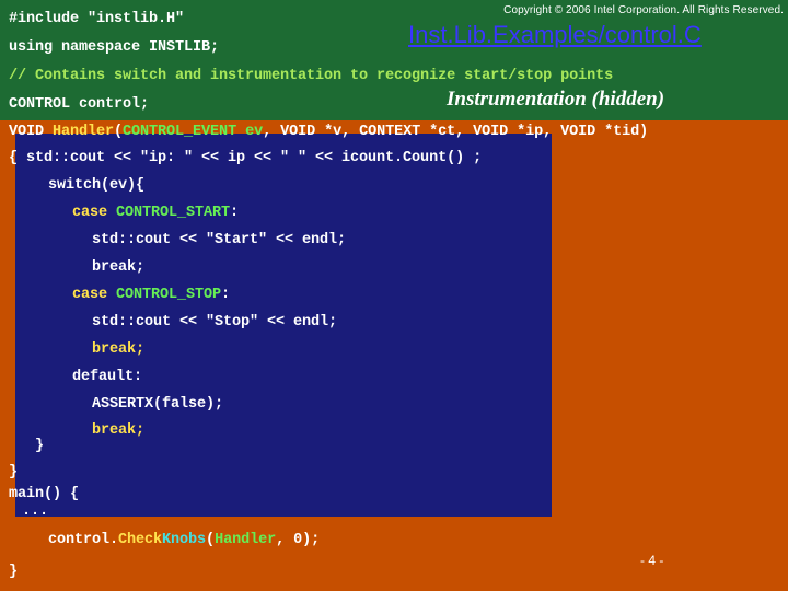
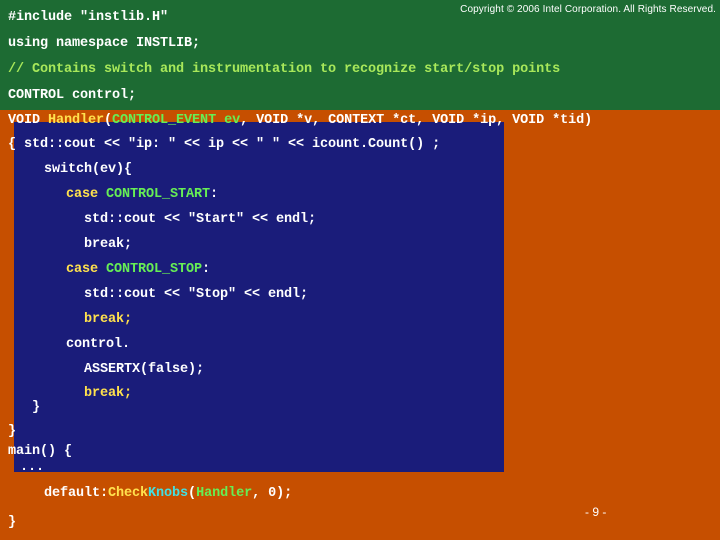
  Copyright © 2006 Intel Corporation. All Rights Reserved.
- Inst.Lib.Examples/control.C
- Instrumentation (hidden)
- - 4 -
+ - 9 -
  #include "instlib.H"
  using namespace INSTLIB;
  // Contains switch and instrumentation to recognize start/stop points
  CONTROL control;
  VOID Handler(CONTROL_EVENT ev, VOID *v, CONTEXT *ct, VOID *ip, VOID *tid)
  { std::cout << "ip: " << ip << " " << icount.Count() ;
  switch(ev){
  case CONTROL_START:
  std::cout << "Start" << endl;
  break;
  case CONTROL_STOP:
  std::cout << "Stop" << endl;
  break;
- default:
+ control.
  ASSERTX(false);
  break;
  }
  }
  main() {
  ...
- control.CheckKnobs(Handler, 0);
+ default:CheckKnobs(Handler, 0);
  }
